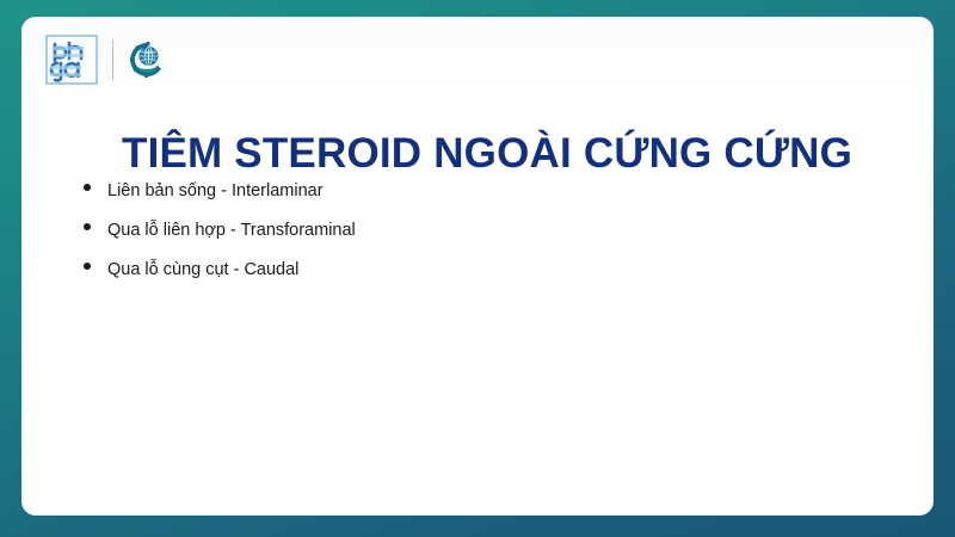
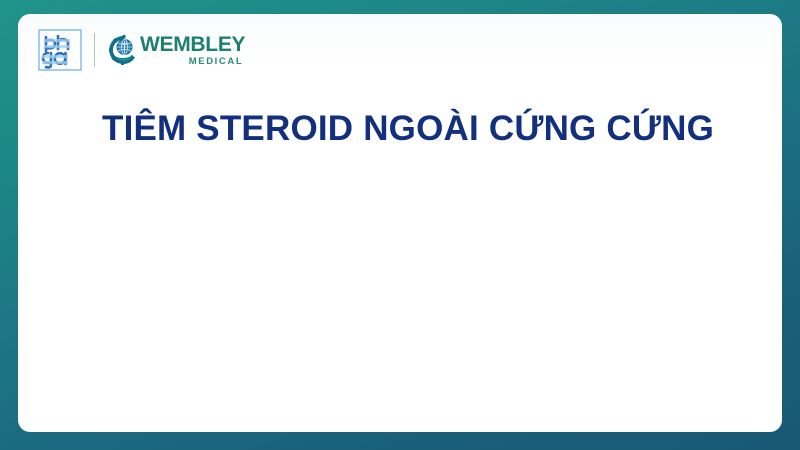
+ WEMBLEY
+ MEDICAL
  TIÊM STEROID NGOÀI CỨNG CỨNG
- Liên bản sống - Interlaminar
- Qua lỗ liên hợp - Transforaminal
- Qua lỗ cùng cụt - Caudal
